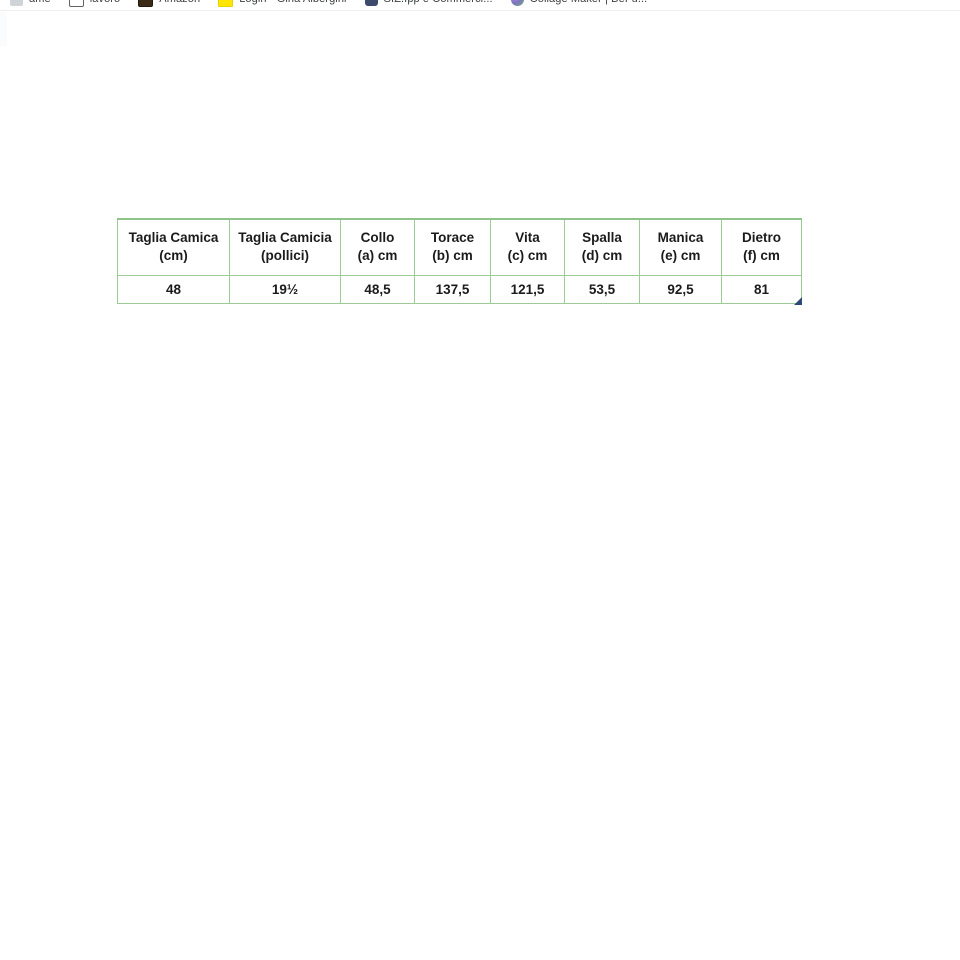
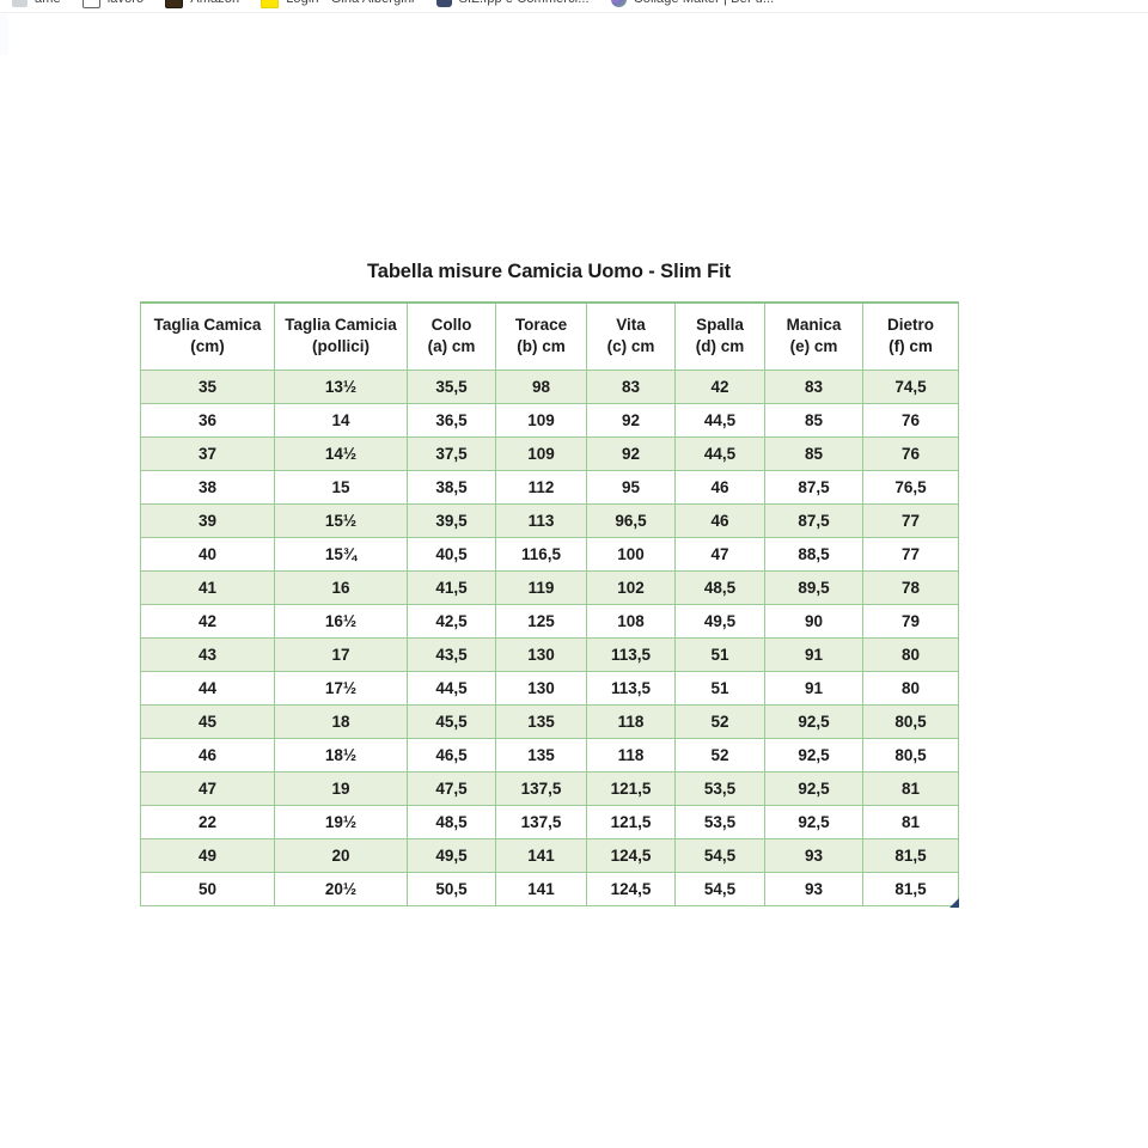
+ Tabella misure Camicia Uomo - Slim Fit
  Taglia Camica(cm)	Taglia Camicia(pollici)	Collo(a) cm	Torace(b) cm	Vita(c) cm	Spalla(d) cm	Manica(e) cm	Dietro(f) cm
+ 35	13½	35,5	98	83	42	83	74,5
+ 36	14	36,5	109	92	44,5	85	76
+ 37	14½	37,5	109	92	44,5	85	76
+ 38	15	38,5	112	95	46	87,5	76,5
+ 39	15½	39,5	113	96,5	46	87,5	77
+ 40	15¾	40,5	116,5	100	47	88,5	77
+ 41	16	41,5	119	102	48,5	89,5	78
+ 42	16½	42,5	125	108	49,5	90	79
+ 43	17	43,5	130	113,5	51	91	80
+ 44	17½	44,5	130	113,5	51	91	80
+ 45	18	45,5	135	118	52	92,5	80,5
+ 46	18½	46,5	135	118	52	92,5	80,5
+ 47	19	47,5	137,5	121,5	53,5	92,5	81
- 48	19½	48,5	137,5	121,5	53,5	92,5	81
+ 22	19½	48,5	137,5	121,5	53,5	92,5	81
+ 49	20	49,5	141	124,5	54,5	93	81,5
+ 50	20½	50,5	141	124,5	54,5	93	81,5
